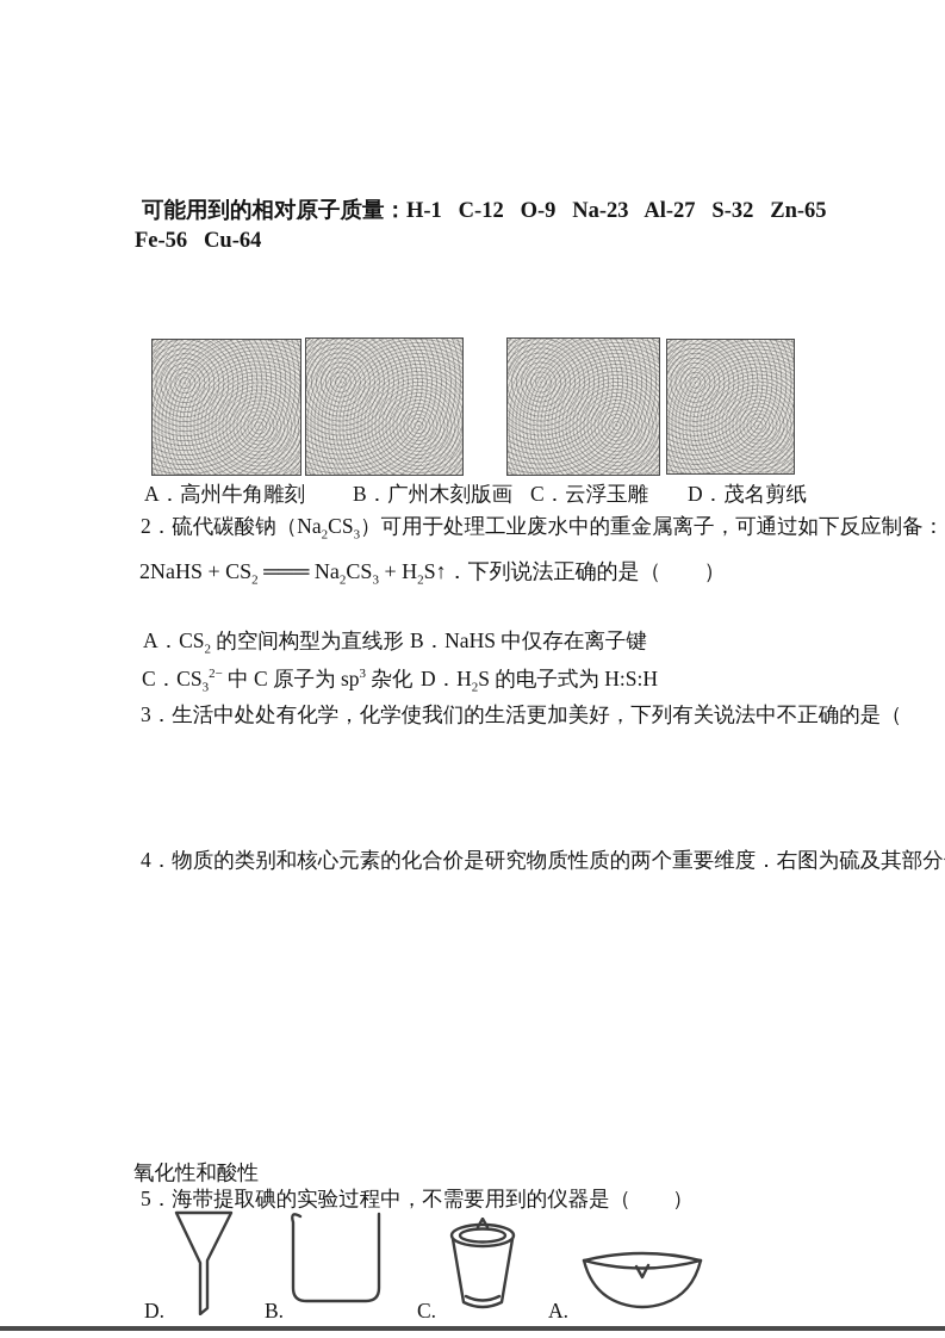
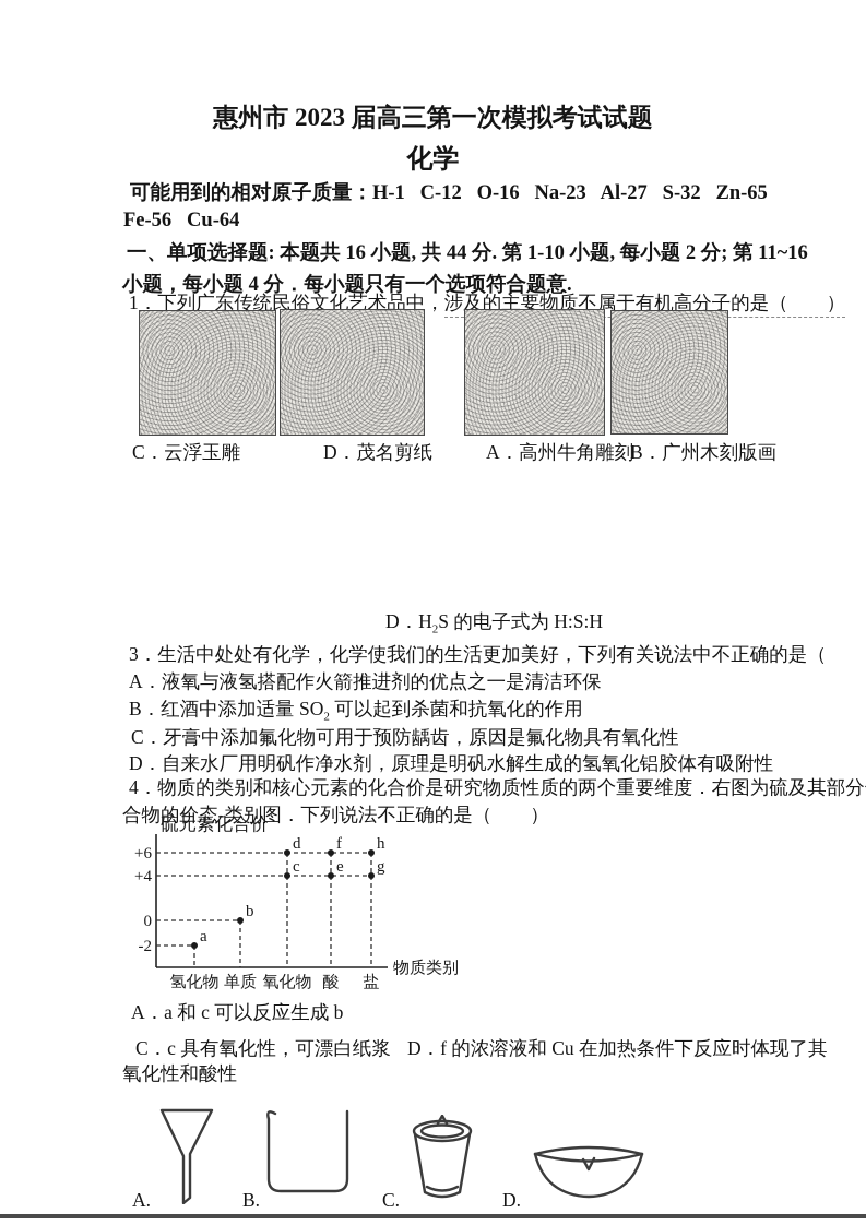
+ 惠州市 2023 届高三第一次模拟考试试题
+ 化学
- 可能用到的相对原子质量：H-1 C-12 O-9 Na-23 Al-27 S-32 Zn-65
+ 可能用到的相对原子质量：H-1 C-12 O-16 Na-23 Al-27 S-32 Zn-65
  Fe-56 Cu-64
+ 一、单项选择题: 本题共 16 小题, 共 44 分. 第 1-10 小题, 每小题 2 分; 第 11~16
+ 小题，每小题 4 分．每小题只有一个选项符合题意.
+ 1．下列广东传统民俗文化艺术品中，涉及的主要物质不属于有机高分子的是（ ）
- A．高州牛角雕刻
+ C．云浮玉雕
- B．广州木刻版画
+ D．茂名剪纸
- C．云浮玉雕
+ A．高州牛角雕刻
- D．茂名剪纸
+ B．广州木刻版画
- 2．硫代碳酸钠（Na2CS3）可用于处理工业废水中的重金属离子，可通过如下反应制备：
- 2NaHS + CS2 ═══ Na2CS3 + H2S↑．下列说法正确的是（ ）
- A．CS2 的空间构型为直线形
- B．NaHS 中仅存在离子键
- C．CS32− 中 C 原子为 sp3 杂化
  D．H2S 的电子式为 H:S:H
  3．生活中处处有化学，化学使我们的生活更加美好，下列有关说法中不正确的是（
+ A．液氧与液氢搭配作火箭推进剂的优点之一是清洁环保
+ B．红酒中添加适量 SO2 可以起到杀菌和抗氧化的作用
+ C．牙膏中添加氟化物可用于预防龋齿，原因是氟化物具有氧化性
+ D．自来水厂用明矾作净水剂，原理是明矾水解生成的氢氧化铝胶体有吸附性
  4．物质的类别和核心元素的化合价是研究物质性质的两个重要维度．右图为硫及其部分
+ 合物的价态-类别图．下列说法不正确的是（ ）
+ 硫元素化合价
+ 物质类别
+ +6
+ +4
+ 0
+ -2
+ 氢化物
+ 单质
+ 氧化物
+ 酸
+ 盐
+ a
+ b
+ c
+ d
+ e
+ f
+ g
+ h
+ A．a 和 c 可以反应生成 b
+ C．c 具有氧化性，可漂白纸浆
+ D．f 的浓溶液和 Cu 在加热条件下反应时体现了其
  氧化性和酸性
- 5．海带提取碘的实验过程中，不需要用到的仪器是（ ）
- D.
+ A.
  B.
  C.
- A.
+ D.
